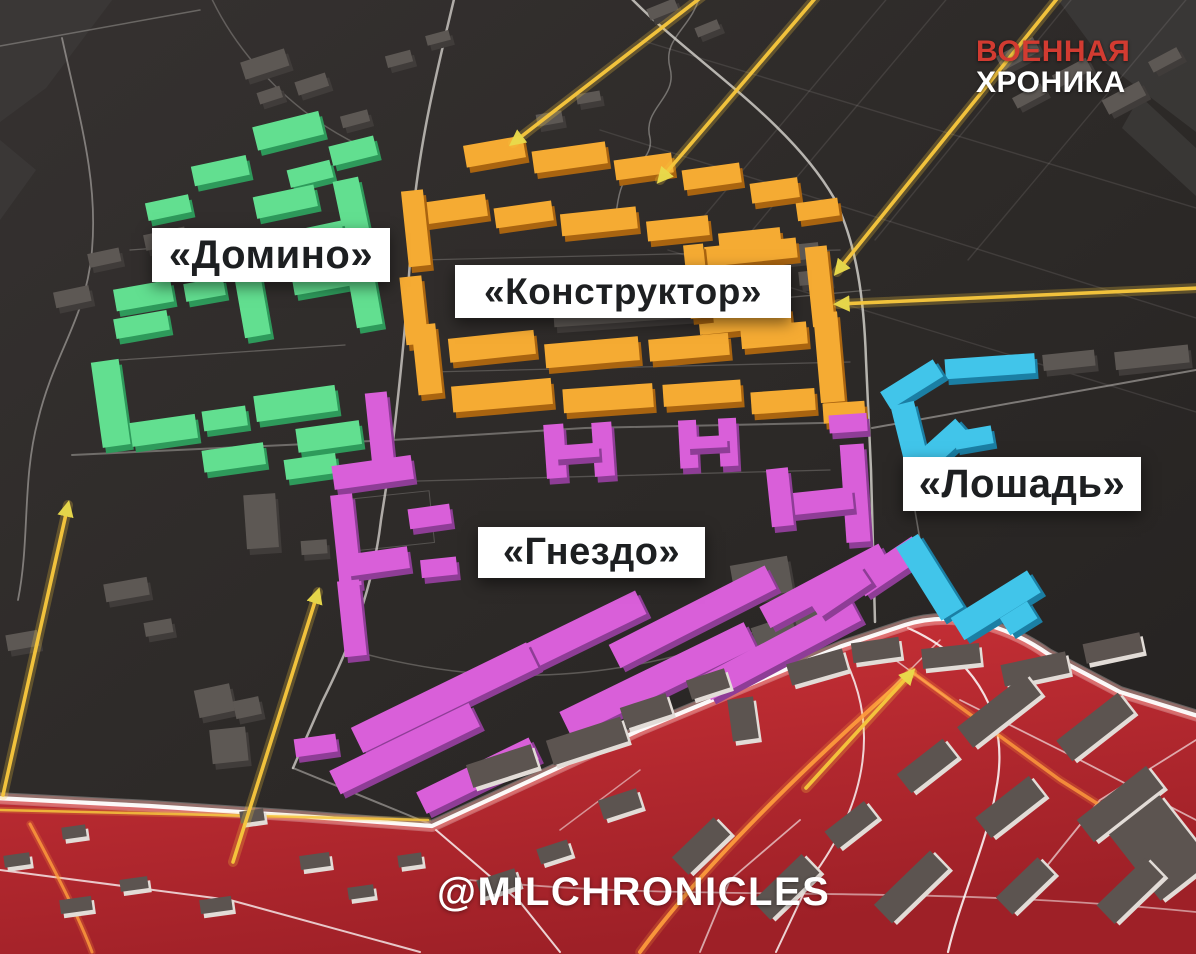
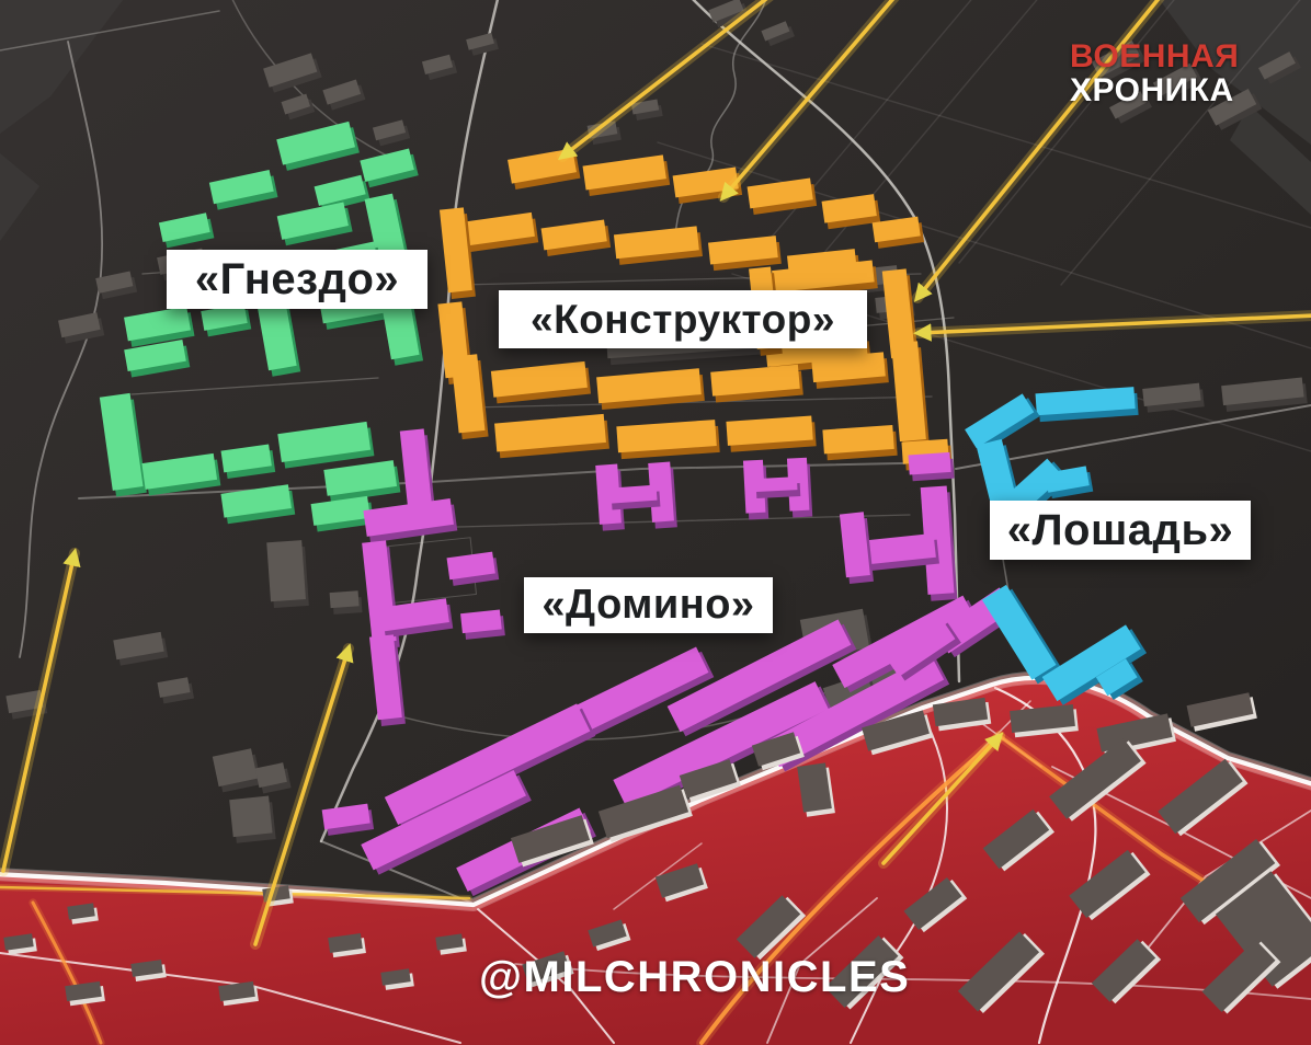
- «Домино»
+ «Гнездо»
  «Конструктор»
- «Гнездо»
+ «Домино»
  «Лошадь»
  ВОЕННАЯ
  ХРОНИКА
  @MILCHRONICLES
